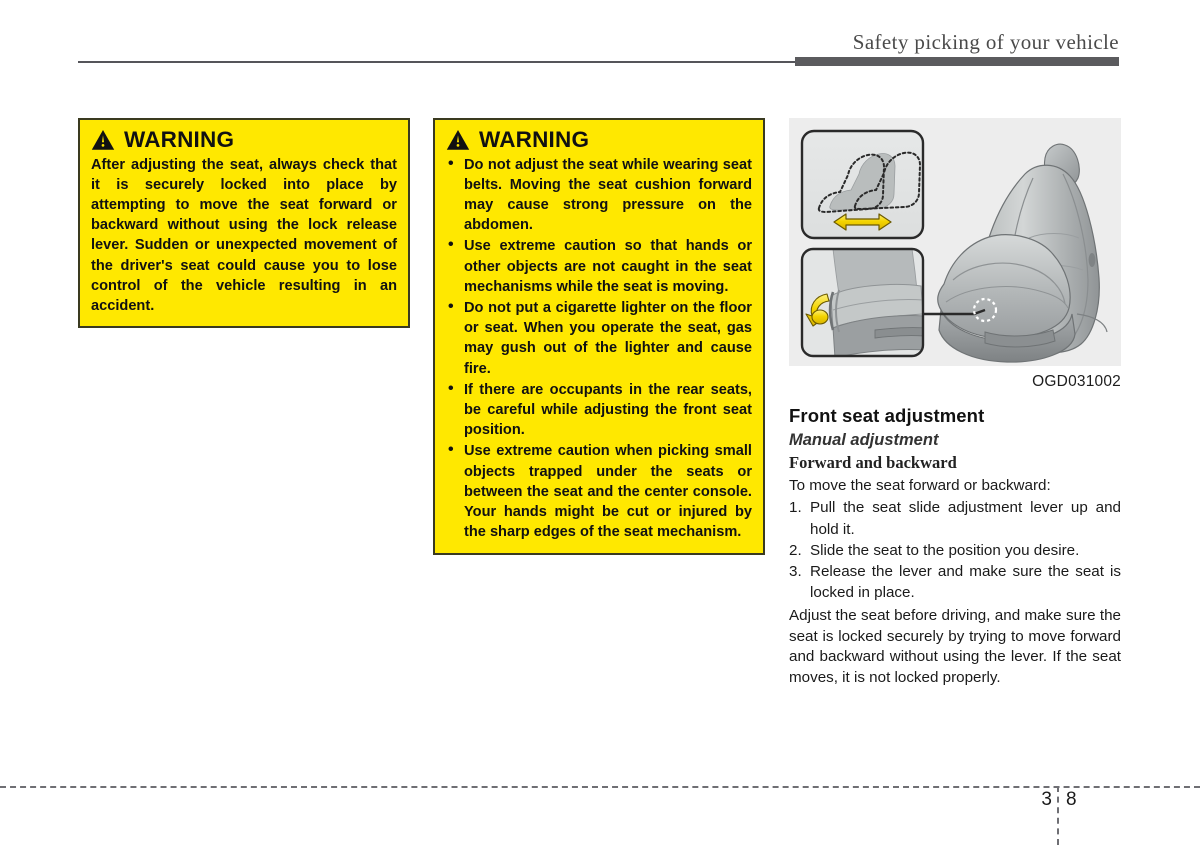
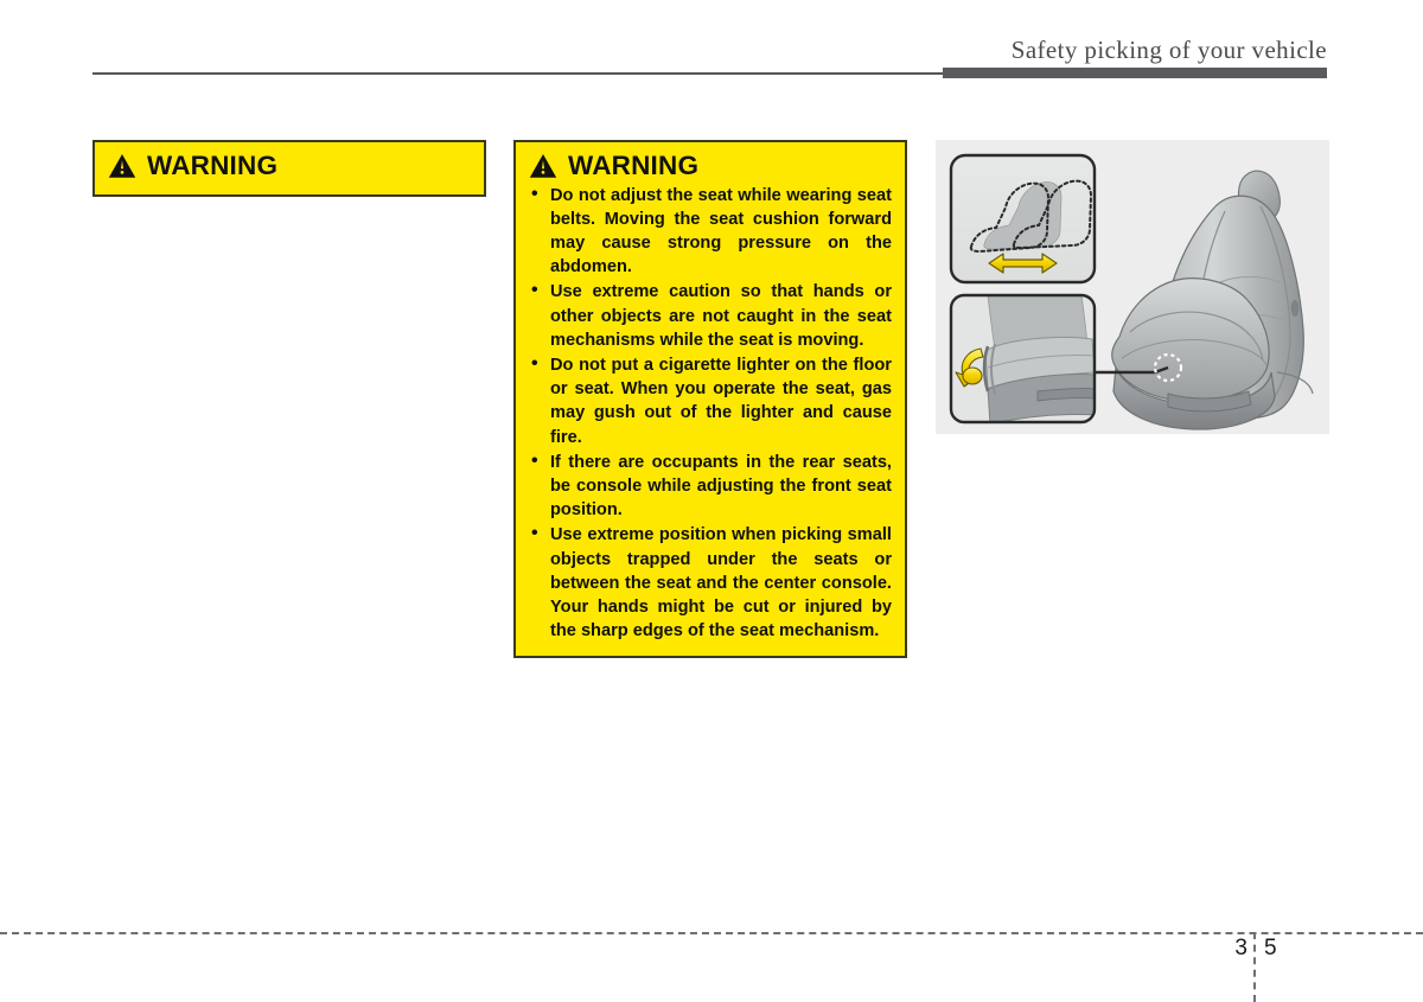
  Safety picking of your vehicle
  WARNING
- After adjusting the seat, always check that it is securely locked into place by attempting to move the seat forward or backward without using the lock release lever. Sudden or unexpected movement of the driver's seat could cause you to lose control of the vehicle resulting in an accident.
  WARNING
  Do not adjust the seat while wearing seat belts. Moving the seat cushion forward may cause strong pressure on the abdomen.
  Use extreme caution so that hands or other objects are not caught in the seat mechanisms while the seat is moving.
  Do not put a cigarette lighter on the floor or seat. When you operate the seat, gas may gush out of the lighter and cause fire.
- If there are occupants in the rear seats, be careful while adjusting the front seat position.
+ If there are occupants in the rear seats, be console while adjusting the front seat position.
- Use extreme caution when picking small objects trapped under the seats or between the seat and the center console. Your hands might be cut or injured by the sharp edges of the seat mechanism.
+ Use extreme position when picking small objects trapped under the seats or between the seat and the center console. Your hands might be cut or injured by the sharp edges of the seat mechanism.
- OGD031002
- Front seat adjustment
- Manual adjustment
- Forward and backward
- To move the seat forward or backward:
- 1.
- Pull the seat slide adjustment lever up and hold it.
- 2.
- Slide the seat to the position you desire.
- 3.
- Release the lever and make sure the seat is locked in place.
- Adjust the seat before driving, and make sure the seat is locked securely by trying to move forward and backward without using the lever. If the seat moves, it is not locked properly.
  3
- 8
+ 5
